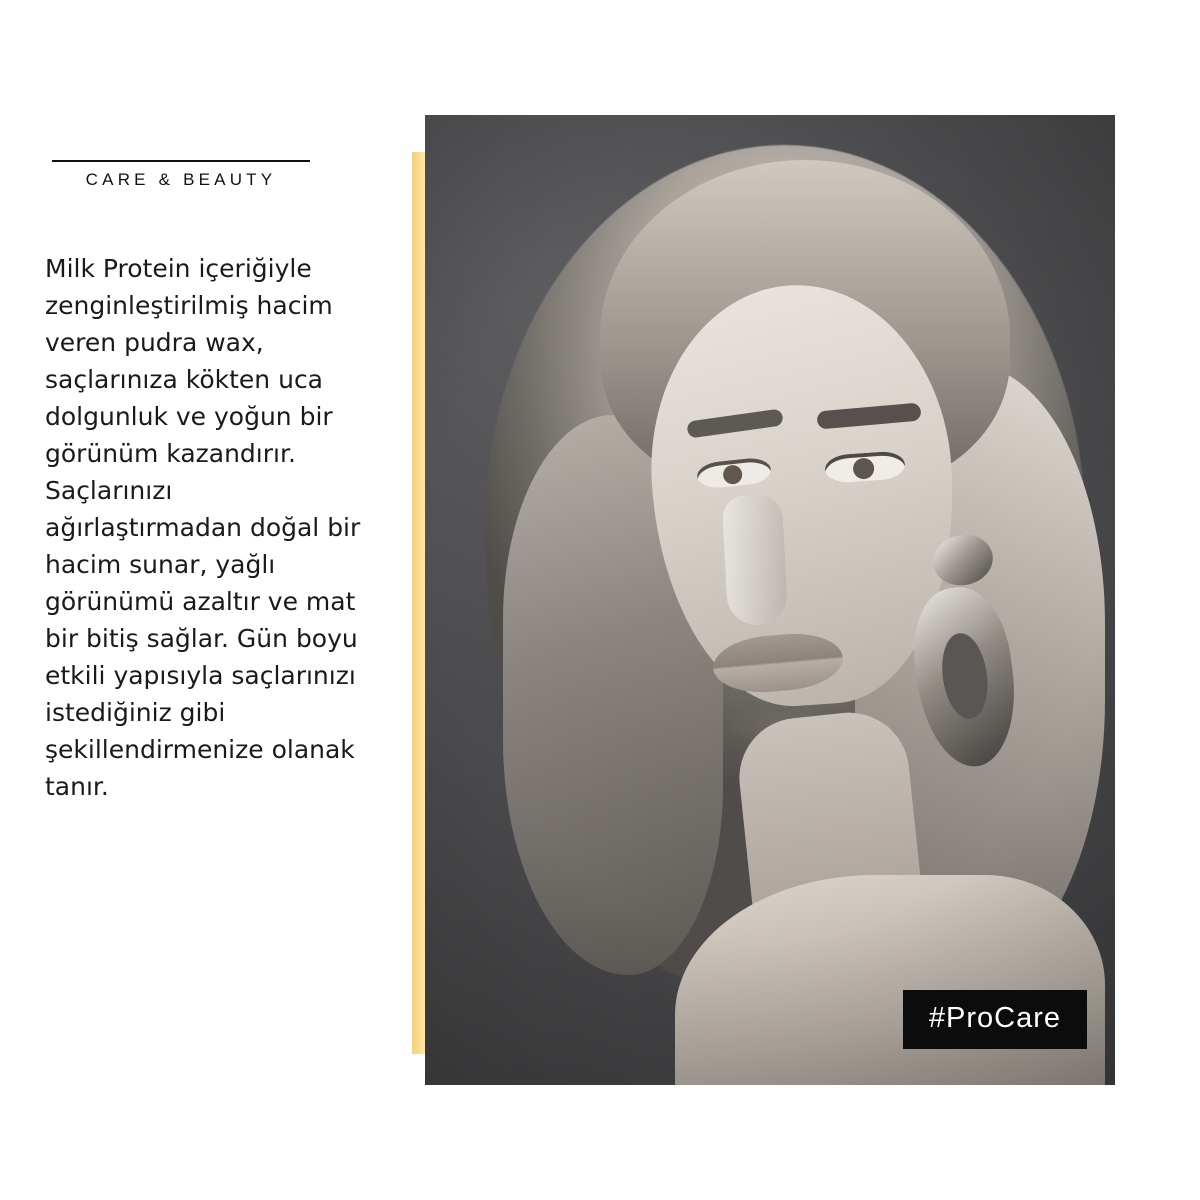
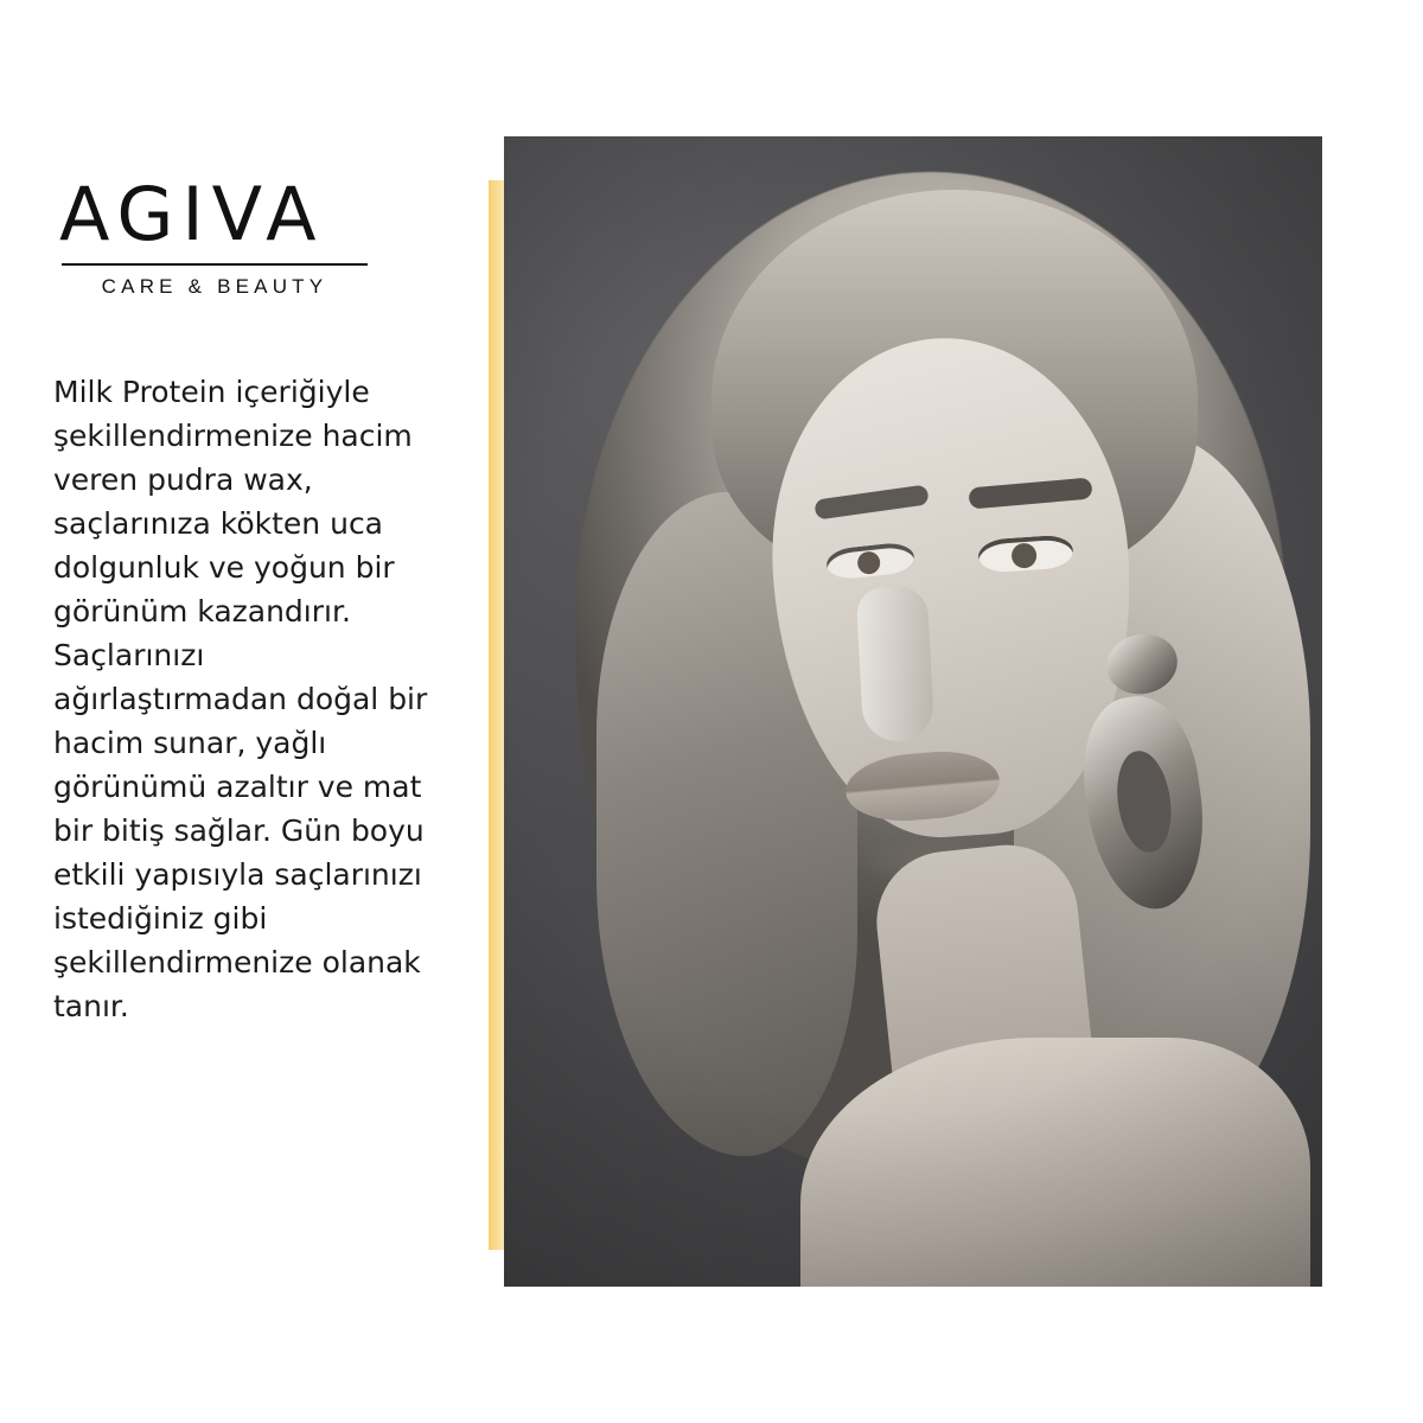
+ AGIVA
  CARE & BEAUTY
- Milk Protein içeriğiyle zenginleştirilmiş hacim veren pudra wax, saçlarınıza kökten uca dolgunluk ve yoğun bir görünüm kazandırır. Saçlarınızı ağırlaştırmadan doğal bir hacim sunar, yağlı görünümü azaltır ve mat bir bitiş sağlar. Gün boyu etkili yapısıyla saçlarınızı istediğiniz gibi şekillendirmenize olanak tanır.
+ Milk Protein içeriğiyle şekillendirmenize hacim veren pudra wax, saçlarınıza kökten uca dolgunluk ve yoğun bir görünüm kazandırır. Saçlarınızı ağırlaştırmadan doğal bir hacim sunar, yağlı görünümü azaltır ve mat bir bitiş sağlar. Gün boyu etkili yapısıyla saçlarınızı istediğiniz gibi şekillendirmenize olanak tanır.
- #ProCare
